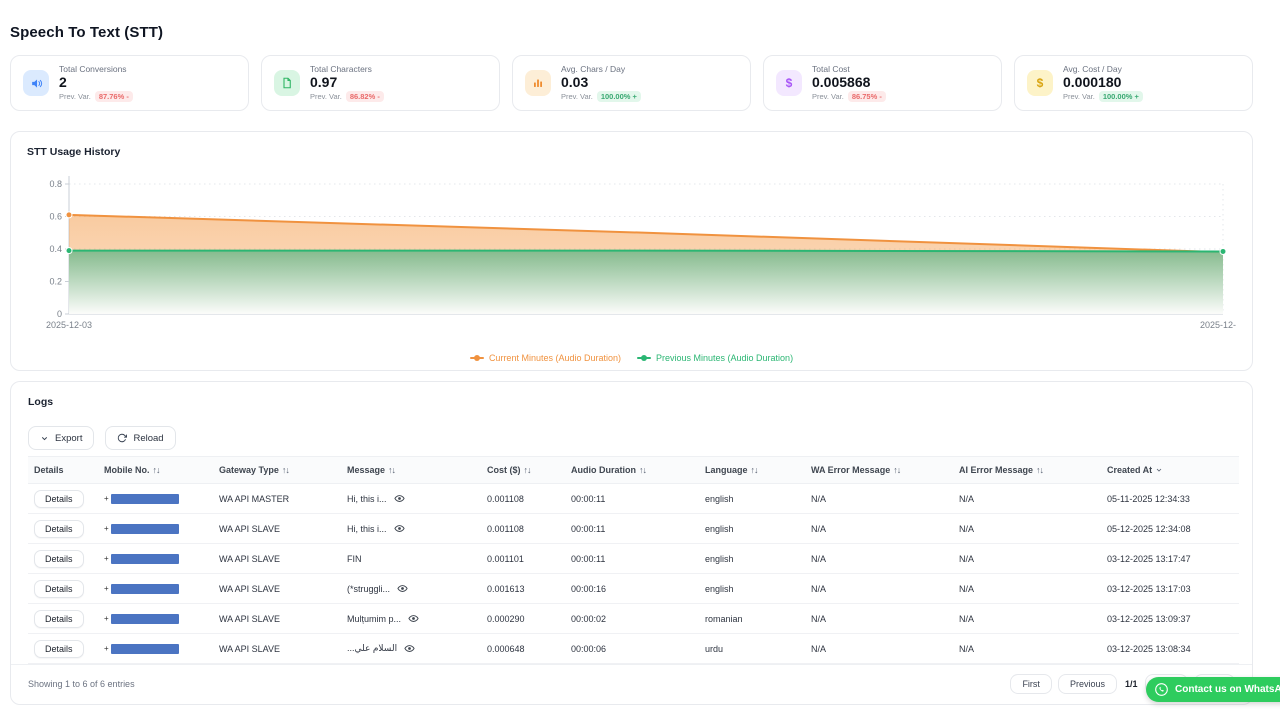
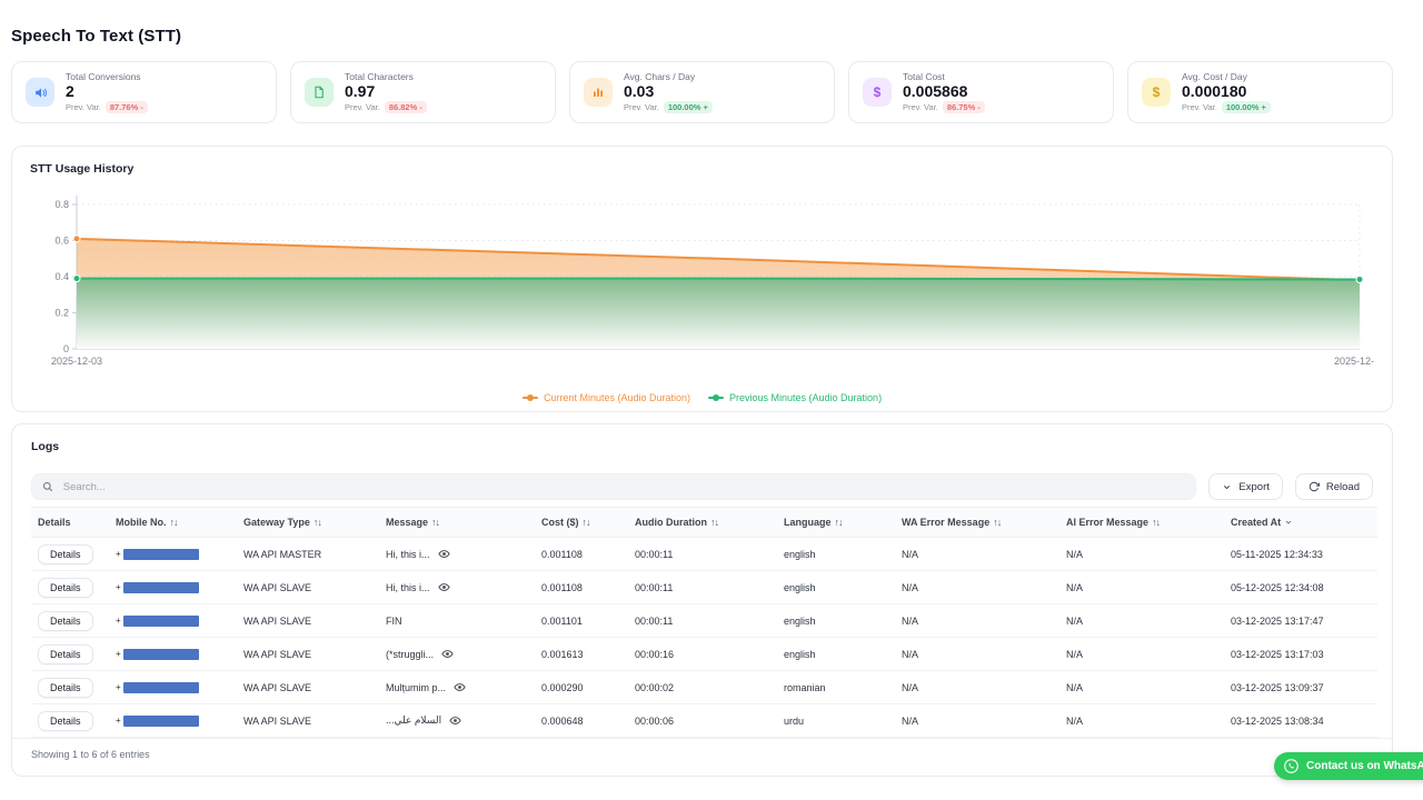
  Speech To Text (STT)
  Total Conversions
  2
  Prev. Var.
  87.76% -
  Total Characters
  0.97
  Prev. Var.
  86.82% -
  Avg. Chars / Day
  0.03
  Prev. Var.
  100.00% +
  $
  Total Cost
  0.005868
  Prev. Var.
  86.75% -
  $
  Avg. Cost / Day
  0.000180
  Prev. Var.
  100.00% +
  STT Usage History
  0
  0.2
  0.4
  0.6
  0.8
  2025-12-03
  2025-12-
  Current Minutes (Audio Duration)
  Previous Minutes (Audio Duration)
  Logs
+ Search...
  Export
  Reload
  Details	Mobile No. ↑↓	Gateway Type ↑↓	Message ↑↓	Cost ($) ↑↓	Audio Duration ↑↓	Language ↑↓	WA Error Message ↑↓	AI Error Message ↑↓	Created At
  Details	+	WA API MASTER	Hi, this i...	0.001108	00:00:11	english	N/A	N/A	05-11-2025 12:34:33
  Details	+	WA API SLAVE	Hi, this i...	0.001108	00:00:11	english	N/A	N/A	05-12-2025 12:34:08
  Details	+	WA API SLAVE	FIN	0.001101	00:00:11	english	N/A	N/A	03-12-2025 13:17:47
  Details	+	WA API SLAVE	(*struggli...	0.001613	00:00:16	english	N/A	N/A	03-12-2025 13:17:03
  Details	+	WA API SLAVE	Mulțumim p...	0.000290	00:00:02	romanian	N/A	N/A	03-12-2025 13:09:37
  Details	+	WA API SLAVE	السلام علي...	0.000648	00:00:06	urdu	N/A	N/A	03-12-2025 13:08:34
  Showing 1 to 6 of 6 entries
- First
- Previous
- 1/1
  Contact us on WhatsA
